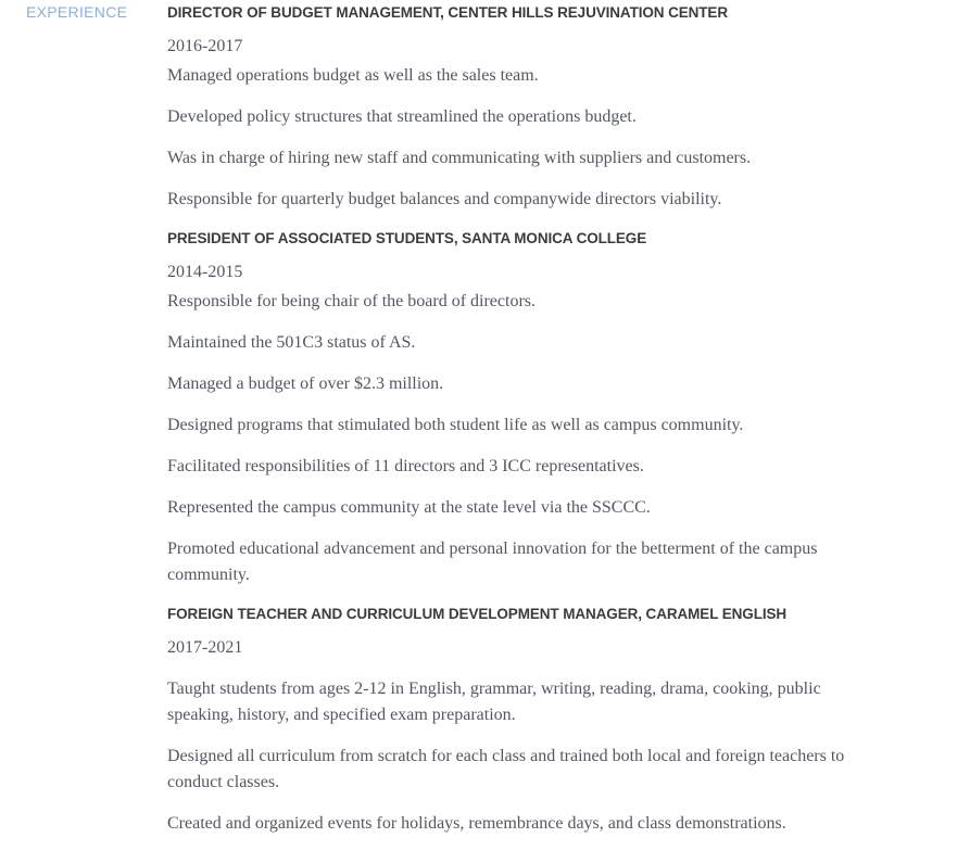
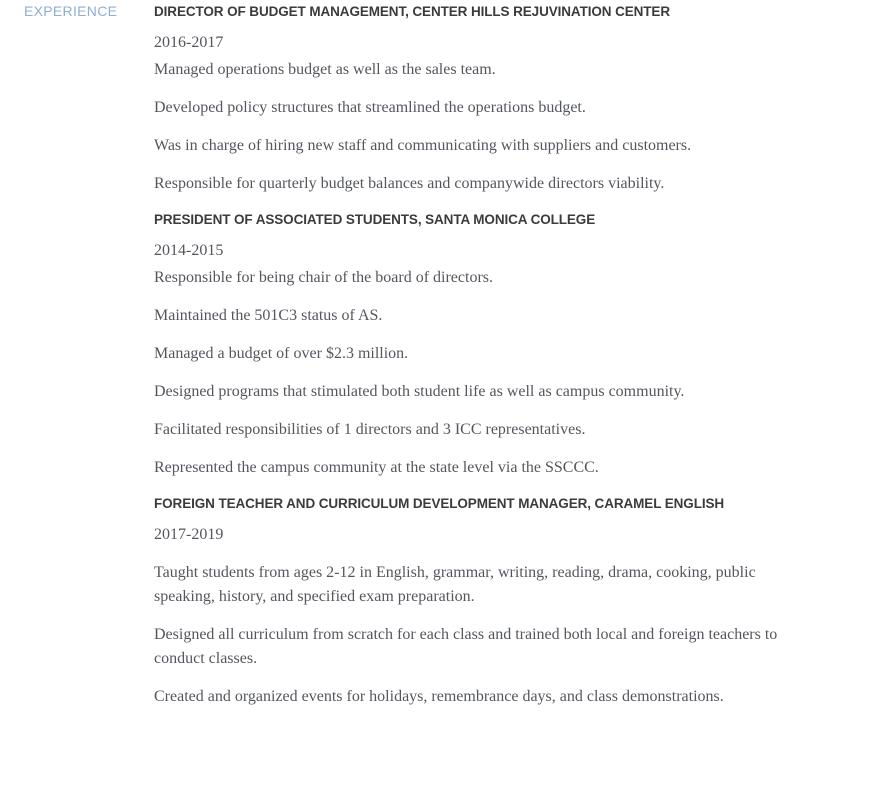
  EXPERIENCE
  DIRECTOR OF BUDGET MANAGEMENT, CENTER HILLS REJUVINATION CENTER
  2016-2017
  Managed operations budget as well as the sales team.
  Developed policy structures that streamlined the operations budget.
  Was in charge of hiring new staff and communicating with suppliers and customers.
  Responsible for quarterly budget balances and companywide directors viability.
  PRESIDENT OF ASSOCIATED STUDENTS, SANTA MONICA COLLEGE
  2014-2015
  Responsible for being chair of the board of directors.
  Maintained the 501C3 status of AS.
  Managed a budget of over $2.3 million.
  Designed programs that stimulated both student life as well as campus community.
- Facilitated responsibilities of 11 directors and 3 ICC representatives.
+ Facilitated responsibilities of 1 directors and 3 ICC representatives.
  Represented the campus community at the state level via the SSCCC.
- Promoted educational advancement and personal innovation for the betterment of the campus community.
  FOREIGN TEACHER AND CURRICULUM DEVELOPMENT MANAGER, CARAMEL ENGLISH
- 2017-2021
+ 2017-2019
  Taught students from ages 2-12 in English, grammar, writing, reading, drama, cooking, public speaking, history, and specified exam preparation.
  Designed all curriculum from scratch for each class and trained both local and foreign teachers to conduct classes.
  Created and organized events for holidays, remembrance days, and class demonstrations.
